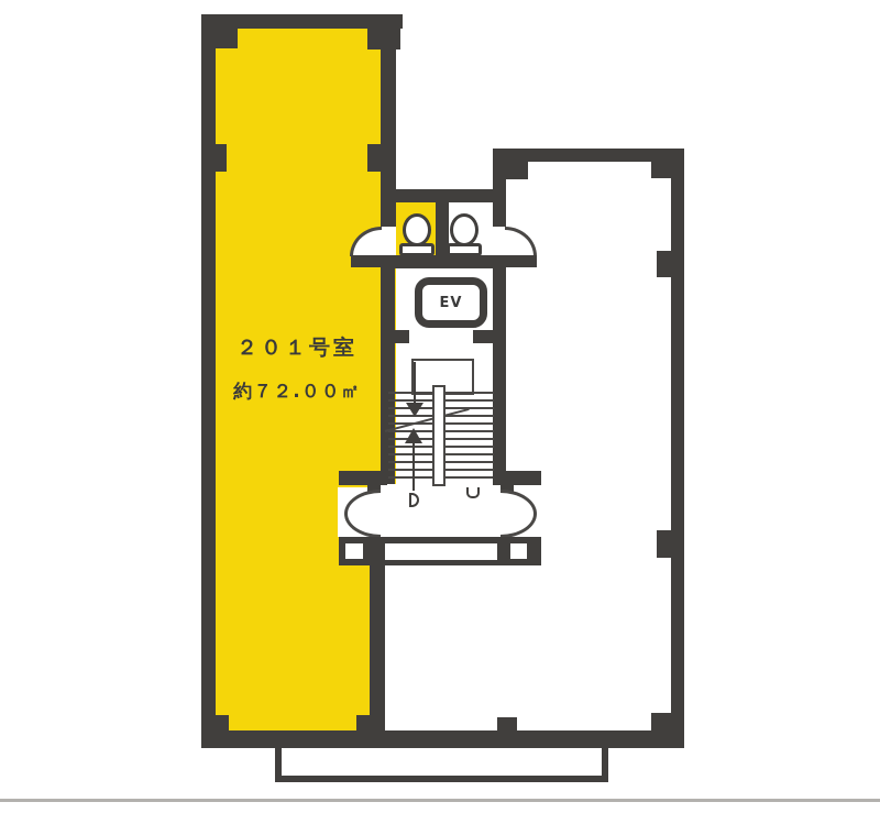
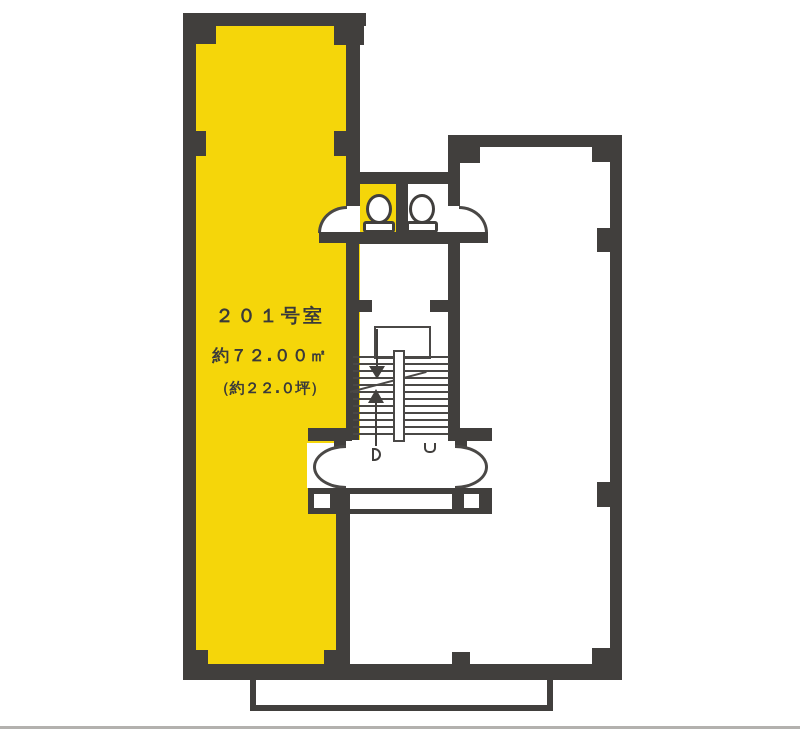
- EV
  ２０１号室
  約７２.００㎡
+ （約２２.０坪）
